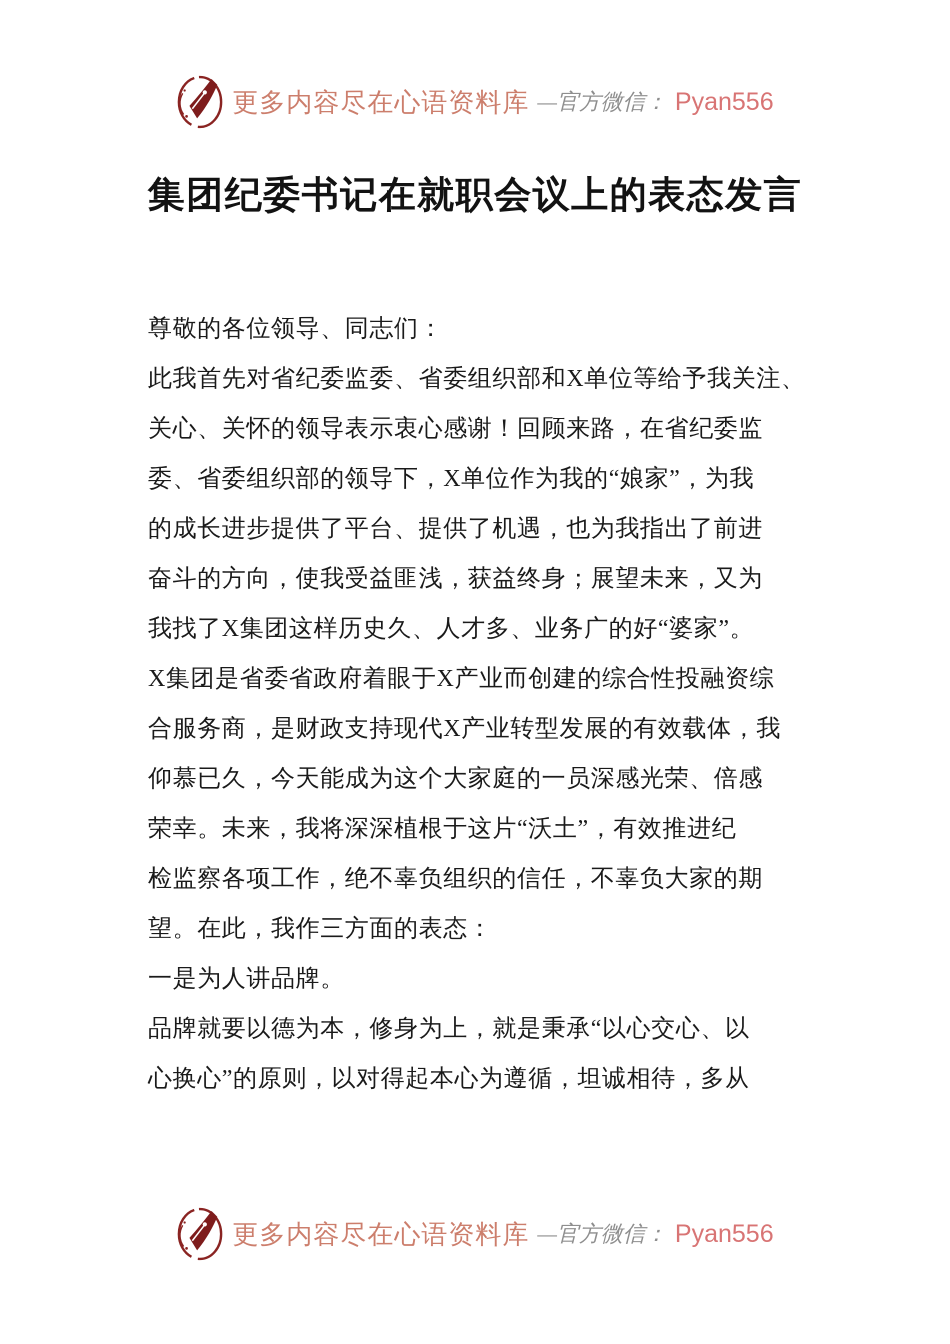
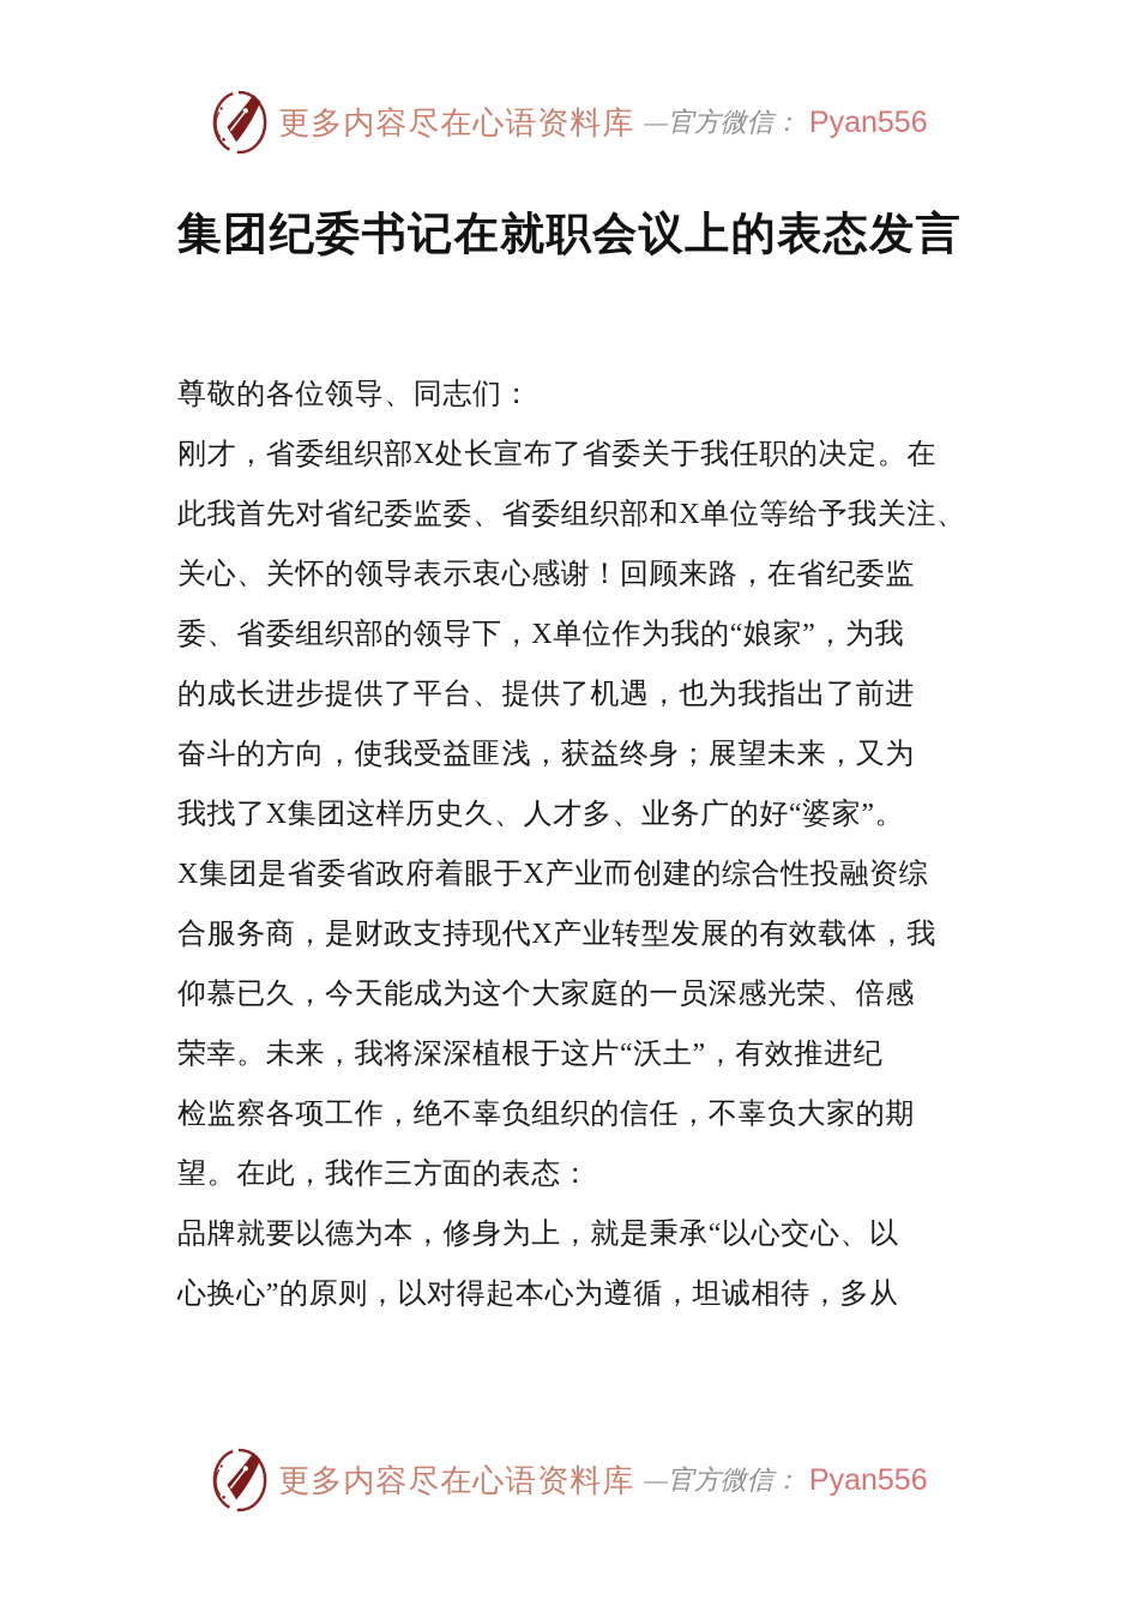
  更多内容尽在心语资料库
  —官方微信：
  Pyan556
  集团纪委书记在就职会议上的表态发言
  尊敬的各位领导、同志们：
+ 刚才，省委组织部X处长宣布了省委关于我任职的决定。在
  此我首先对省纪委监委、省委组织部和X单位等给予我关注、
  关心、关怀的领导表示衷心感谢！回顾来路，在省纪委监
  委、省委组织部的领导下，X单位作为我的“娘家”，为我
  的成长进步提供了平台、提供了机遇，也为我指出了前进
  奋斗的方向，使我受益匪浅，获益终身；展望未来，又为
  我找了X集团这样历史久、人才多、业务广的好“婆家”。
  X集团是省委省政府着眼于X产业而创建的综合性投融资综
  合服务商，是财政支持现代X产业转型发展的有效载体，我
  仰慕已久，今天能成为这个大家庭的一员深感光荣、倍感
  荣幸。未来，我将深深植根于这片“沃土”，有效推进纪
  检监察各项工作，绝不辜负组织的信任，不辜负大家的期
  望。在此，我作三方面的表态：
- 一是为人讲品牌。
  品牌就要以德为本，修身为上，就是秉承“以心交心、以
  心换心”的原则，以对得起本心为遵循，坦诚相待，多从
  更多内容尽在心语资料库
  —官方微信：
  Pyan556
